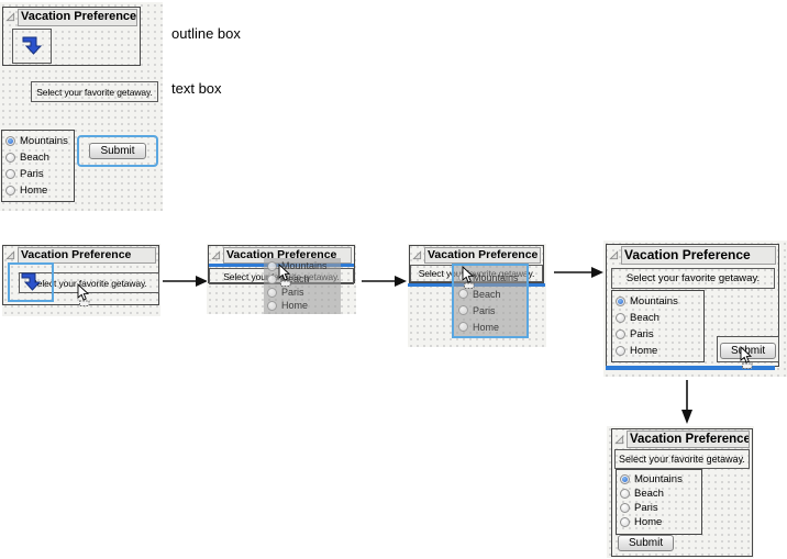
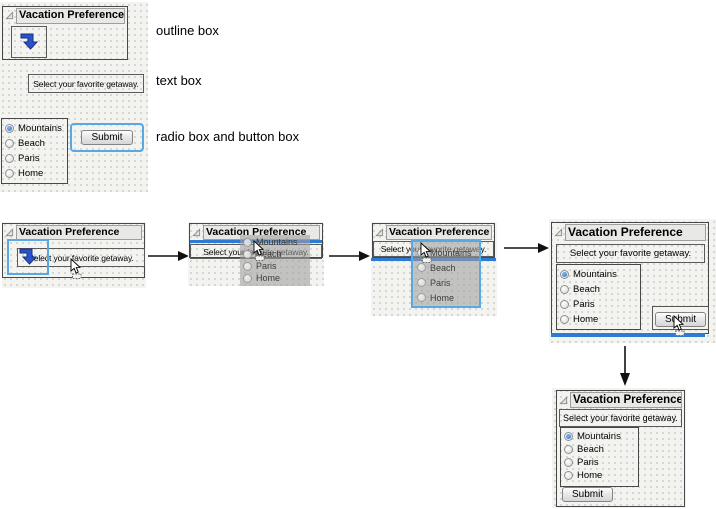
  Vacation Preference
  Select your favorite getaway.
  Mountains
  Beach
  Paris
  Home
  Submit
  outline box
  text box
+ radio box and button box
  Vacation Preference
  lect your favorite getaway.
  Vacation Preference
  Select your farite getaway.
  Mountains
  each
  Paris
  Home
  Vacation Preference
  Select youavorite getaway.
  Mountains
  Beach
  Paris
  Home
  Vacation Preference
  Select your favorite getaway.
  Mountains
  Beach
  Paris
  Home
  Sbmit
  Vacation Preference
  Select your favorite getaway.
  Mountains
  Beach
  Paris
  Home
  Submit
